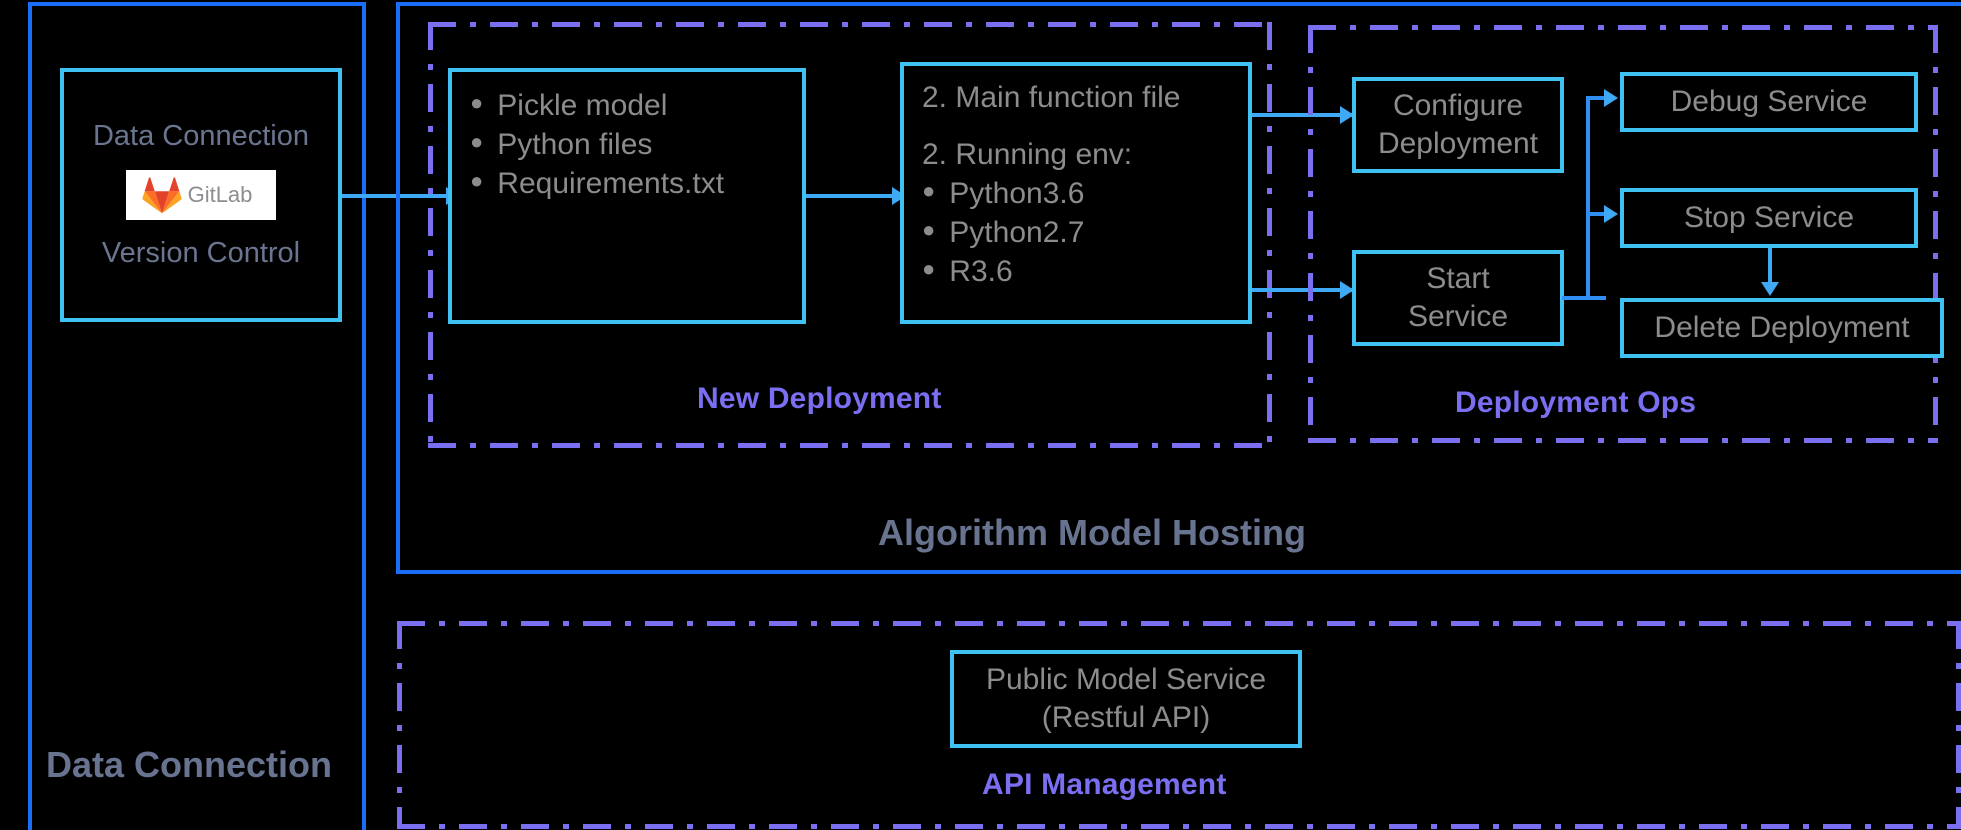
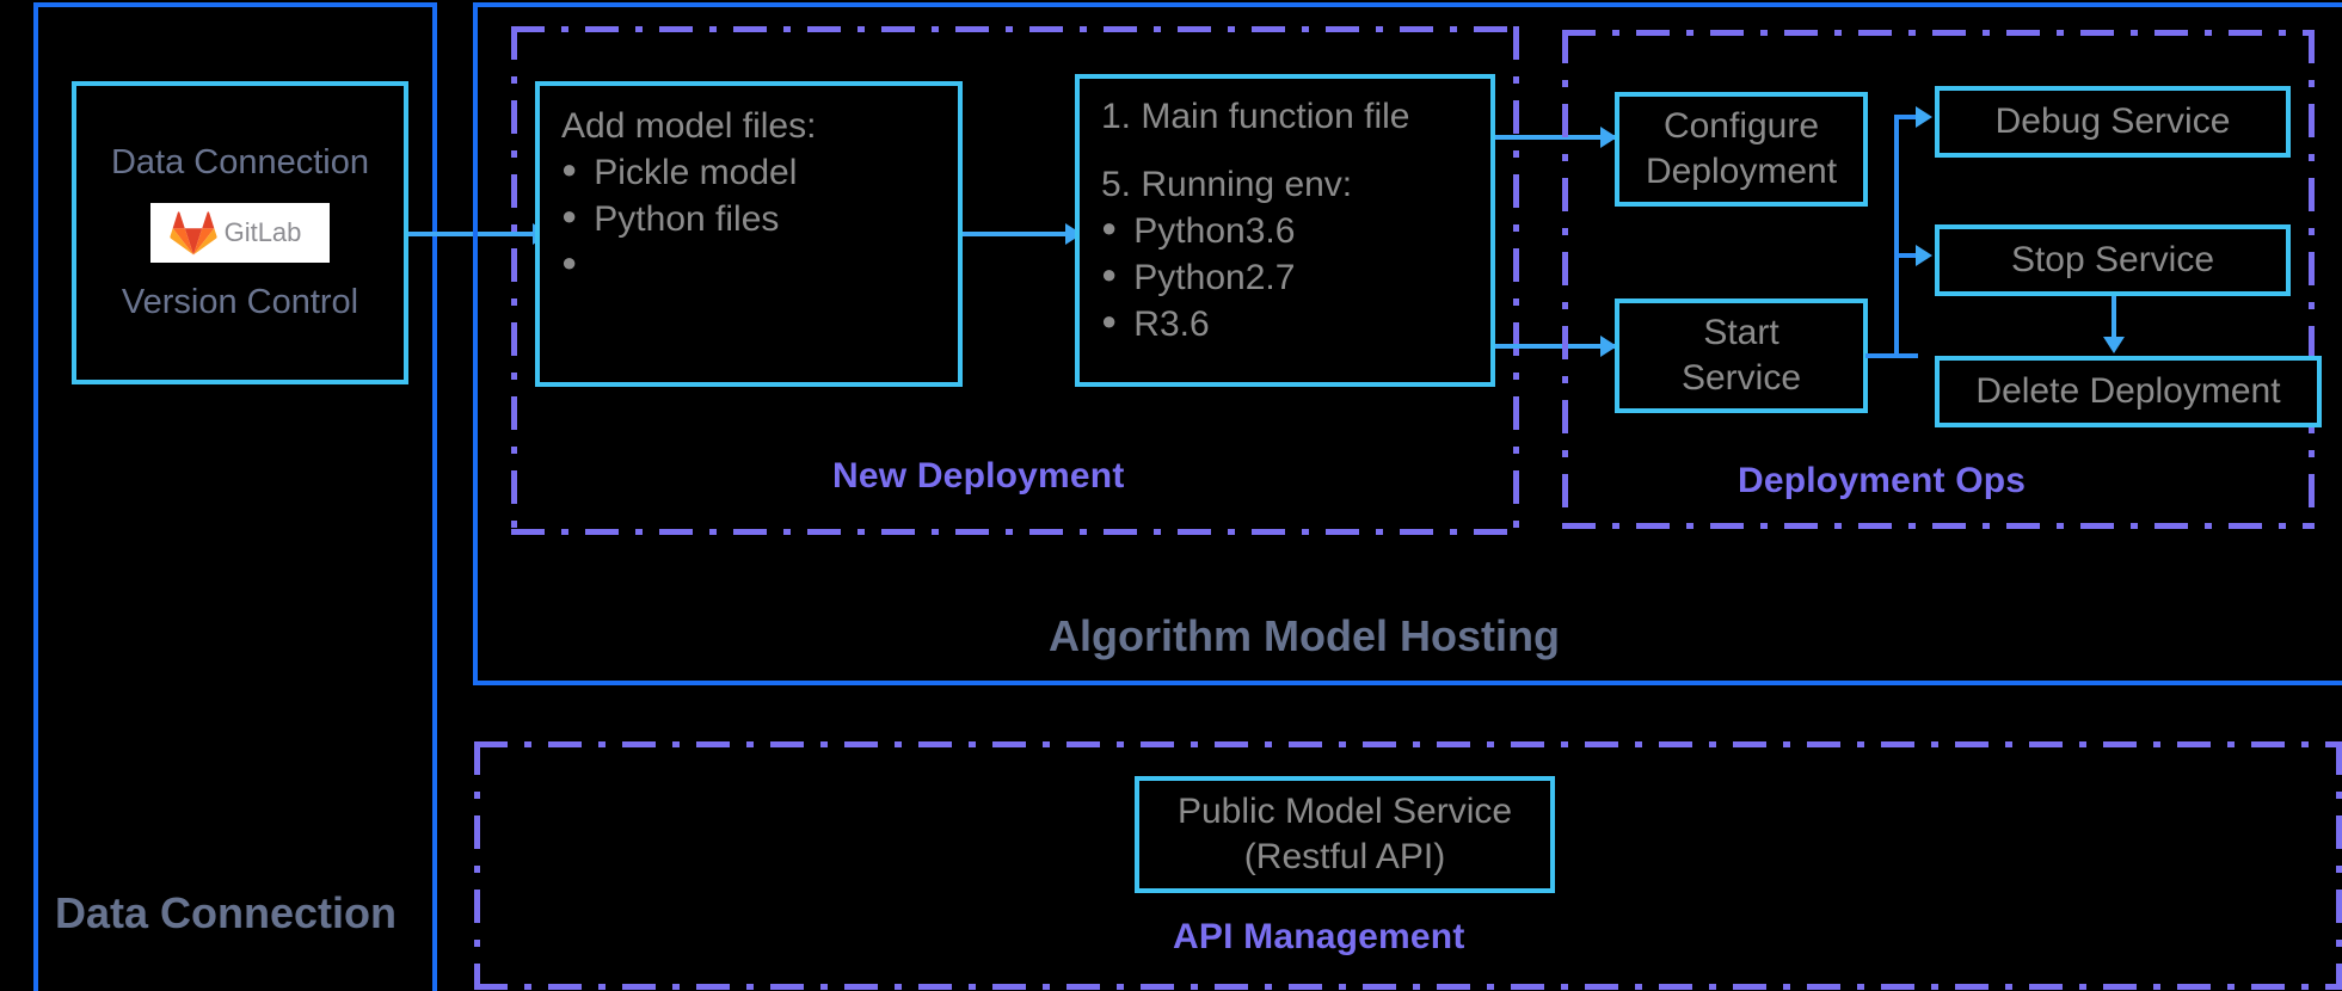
  Data Connection
  GitLab
  Version Control
  Data Connection
  Algorithm Model Hosting
  New Deployment
+ Add model files:
  ●
  Pickle model
  ●
  Python files
  ●
- Requirements.txt
- 2. Main function file
+ 1. Main function file
- 2. Running env:
+ 5. Running env:
  ●
  Python3.6
  ●
  Python2.7
  ●
  R3.6
  Deployment Ops
  Configure
  Deployment
  Start
  Service
  Debug Service
  Stop Service
  Delete Deployment
  Public Model Service
  (Restful API)
  API Management
